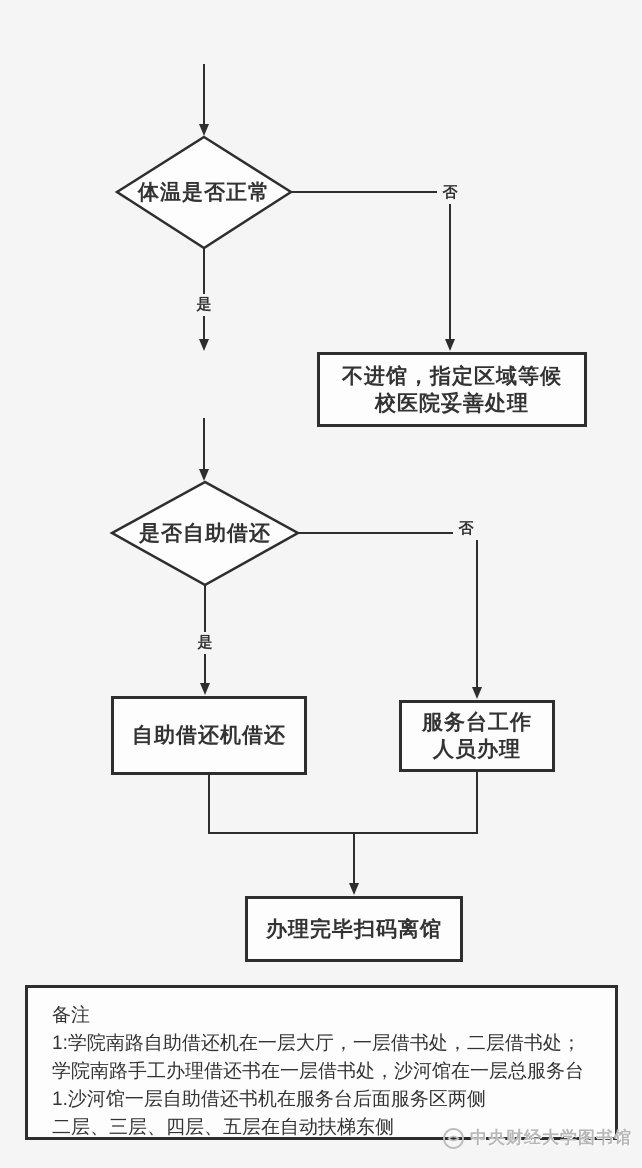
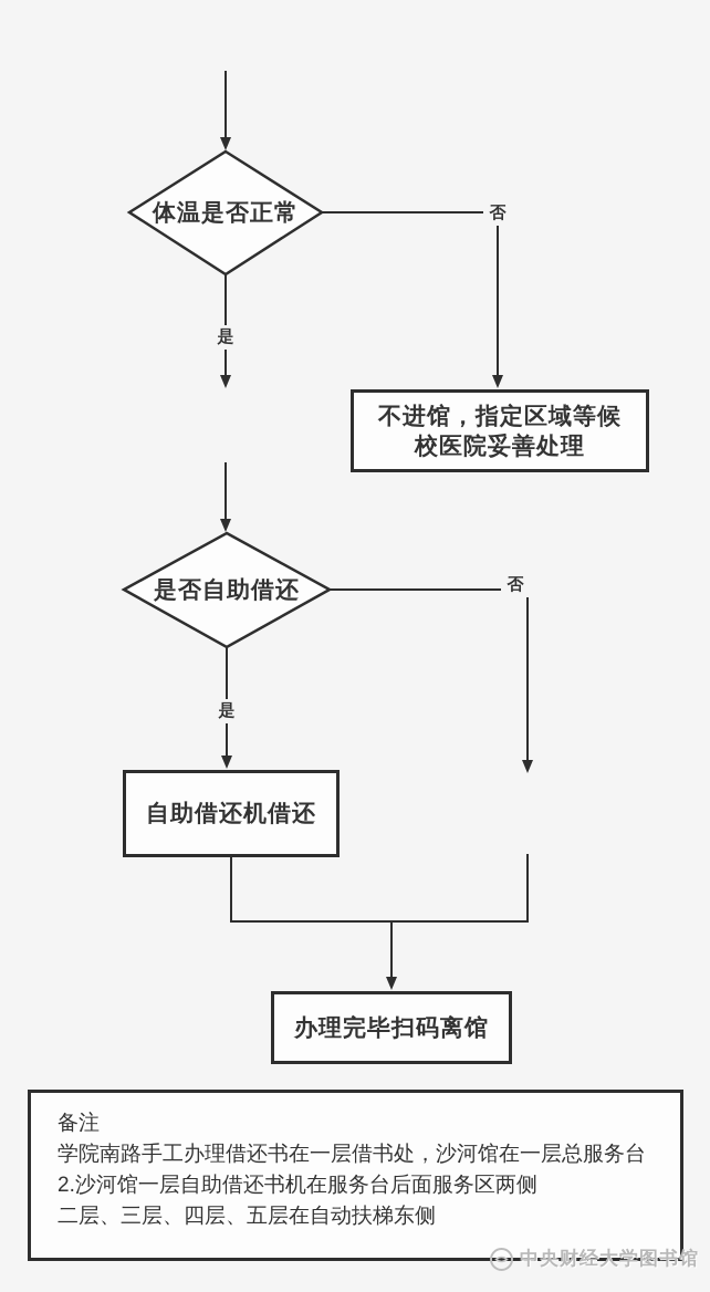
  体温是否正常
  否
  是
  不进馆，指定区域等候
  校医院妥善处理
  是否自助借还
  否
  是
  自助借还机借还
- 服务台工作
- 人员办理
  办理完毕扫码离馆
  备注
- 1:学院南路自助借还机在一层大厅，一层借书处，二层借书处；
  学院南路手工办理借还书在一层借书处，沙河馆在一层总服务台
- 1.沙河馆一层自助借还书机在服务台后面服务区两侧
+ 2.沙河馆一层自助借还书机在服务台后面服务区两侧
  二层、三层、四层、五层在自动扶梯东侧
  中央财经大学图书馆
